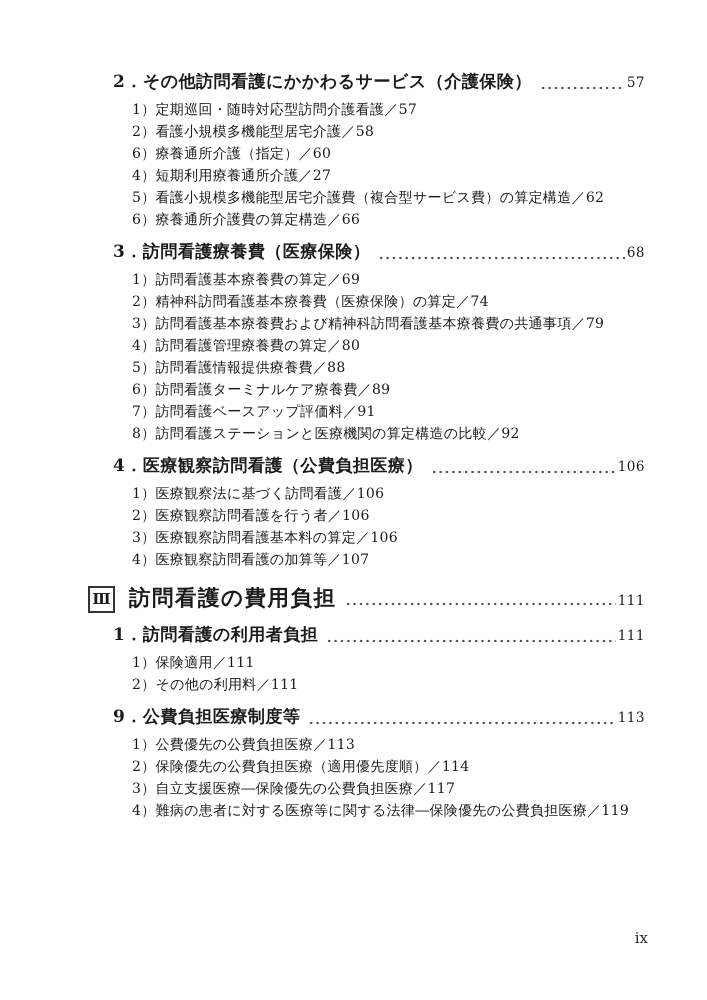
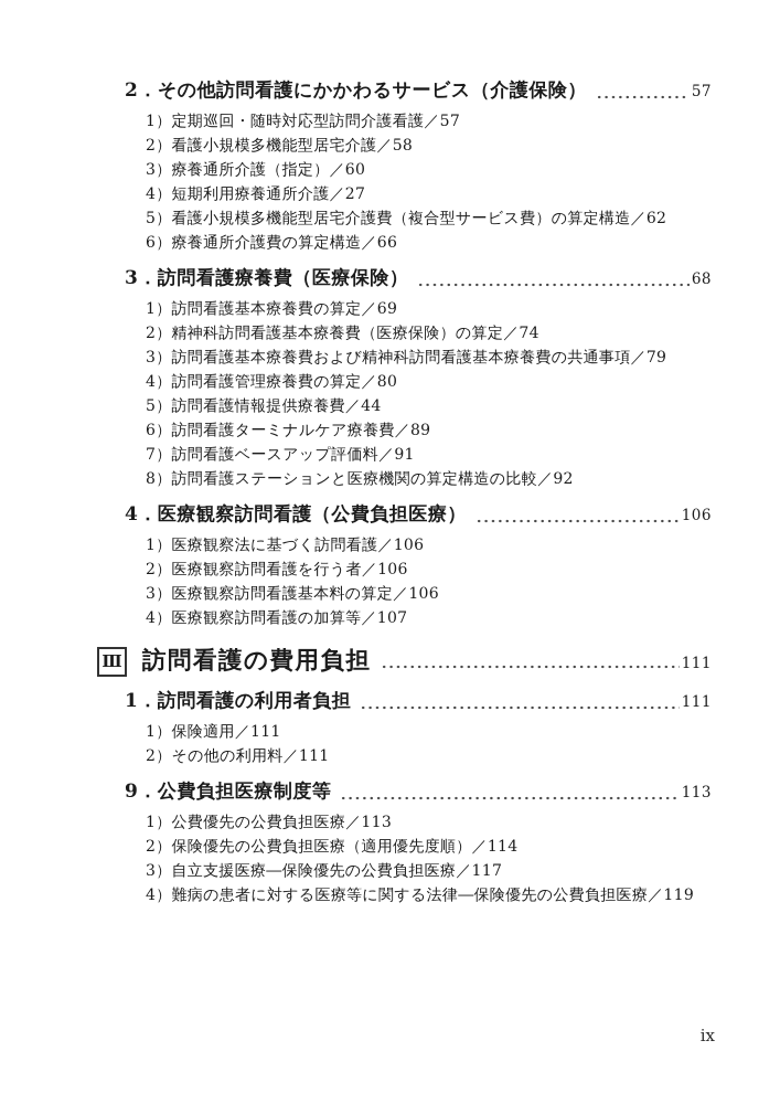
  2．その他訪問看護にかかわるサービス（介護保険）
  57
  1）定期巡回・随時対応型訪問介護看護／57
  2）看護小規模多機能型居宅介護／58
- 6）療養通所介護（指定）／60
+ 3）療養通所介護（指定）／60
  4）短期利用療養通所介護／27
  5）看護小規模多機能型居宅介護費（複合型サービス費）の算定構造／62
  6）療養通所介護費の算定構造／66
  3．訪問看護療養費（医療保険）
  68
  1）訪問看護基本療養費の算定／69
  2）精神科訪問看護基本療養費（医療保険）の算定／74
  3）訪問看護基本療養費および精神科訪問看護基本療養費の共通事項／79
  4）訪問看護管理療養費の算定／80
- 5）訪問看護情報提供療養費／88
+ 5）訪問看護情報提供療養費／44
  6）訪問看護ターミナルケア療養費／89
  7）訪問看護ベースアップ評価料／91
  8）訪問看護ステーションと医療機関の算定構造の比較／92
  4．医療観察訪問看護（公費負担医療）
  106
  1）医療観察法に基づく訪問看護／106
  2）医療観察訪問看護を行う者／106
  3）医療観察訪問看護基本料の算定／106
  4）医療観察訪問看護の加算等／107
  Ⅲ
  訪問看護の費用負担
  111
  1．訪問看護の利用者負担
  111
  1）保険適用／111
  2）その他の利用料／111
  9．公費負担医療制度等
  113
  1）公費優先の公費負担医療／113
  2）保険優先の公費負担医療（適用優先度順）／114
  3）自立支援医療―保険優先の公費負担医療／117
  4）難病の患者に対する医療等に関する法律―保険優先の公費負担医療／119
  ix
